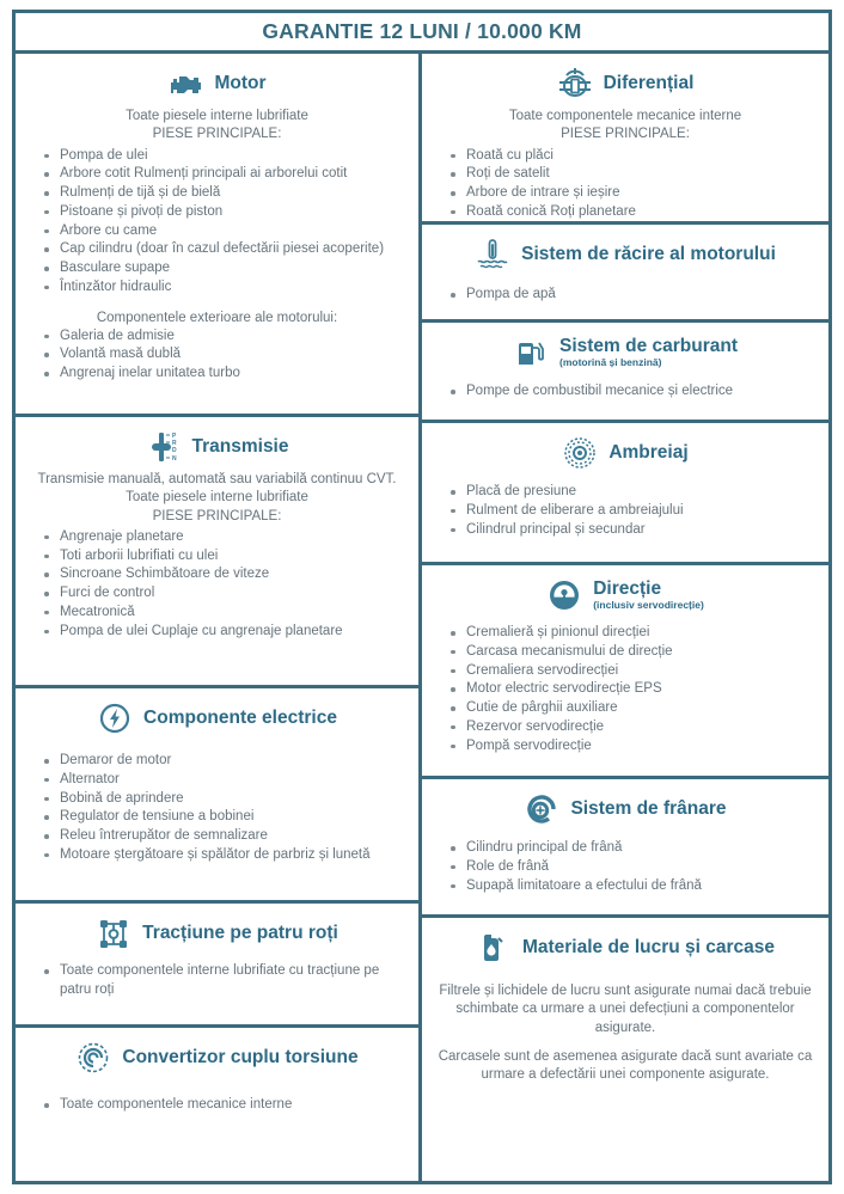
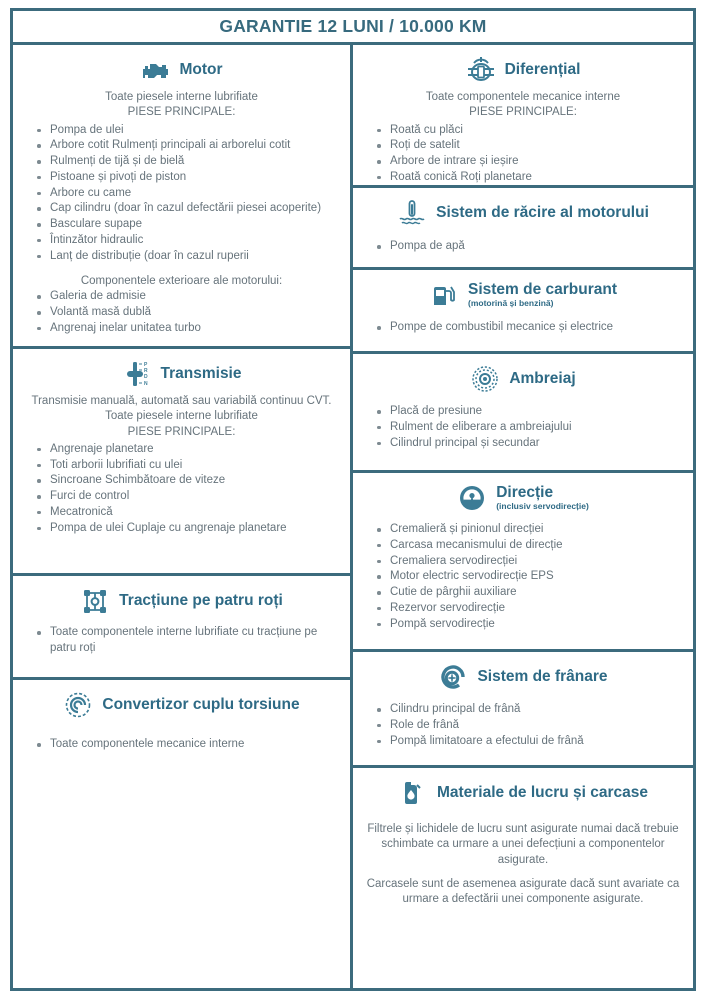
  GARANTIE 12 LUNI / 10.000 KM
  Motor
  Toate piesele interne lubrifiate
  PIESE PRINCIPALE:
  Pompa de ulei
  Arbore cotit Rulmenți principali ai arborelui cotit
  Rulmenți de tijă și de bielă
  Pistoane și pivoți de piston
  Arbore cu came
  Cap cilindru (doar în cazul defectării piesei acoperite)
  Basculare supape
  Întinzător hidraulic
+ Lanț de distribuție (doar în cazul ruperii
  Componentele exterioare ale motorului:
  Galeria de admisie
  Volantă masă dublă
  Angrenaj inelar unitatea turbo
  Transmisie
  Transmisie manuală, automată sau variabilă continuu CVT.
  Toate piesele interne lubrifiate
  PIESE PRINCIPALE:
  Angrenaje planetare
  Toti arborii lubrifiati cu ulei
  Sincroane Schimbătoare de viteze
  Furci de control
  Mecatronică
  Pompa de ulei Cuplaje cu angrenaje planetare
- Componente electrice
- Demaror de motor
- Alternator
- Bobină de aprindere
- Regulator de tensiune a bobinei
- Releu întrerupător de semnalizare
- Motoare ștergătoare și spălător de parbriz și lunetă
  Tracțiune pe patru roți
  Toate componentele interne lubrifiate cu tracțiune pe patru roți
  Convertizor cuplu torsiune
  Toate componentele mecanice interne
  Diferențial
  Toate componentele mecanice interne
  PIESE PRINCIPALE:
  Roată cu plăci
  Roți de satelit
  Arbore de intrare și ieșire
  Roată conică Roți planetare
  Sistem de răcire al motorului
  Pompa de apă
  Sistem de carburant
  (motorină și benzină)
  Pompe de combustibil mecanice și electrice
  Ambreiaj
  Placă de presiune
  Rulment de eliberare a ambreiajului
  Cilindrul principal și secundar
  Direcție
  (inclusiv servodirecție)
  Cremalieră și pinionul direcției
  Carcasa mecanismului de direcție
  Cremaliera servodirecției
  Motor electric servodirecție EPS
  Cutie de pârghii auxiliare
  Rezervor servodirecție
  Pompă servodirecție
  Sistem de frânare
  Cilindru principal de frână
  Role de frână
- Supapă limitatoare a efectului de frână
+ Pompă limitatoare a efectului de frână
  Materiale de lucru și carcase
  Filtrele și lichidele de lucru sunt asigurate numai dacă trebuie schimbate ca urmare a unei defecțiuni a componentelor asigurate.
  Carcasele sunt de asemenea asigurate dacă sunt avariate ca urmare a defectării unei componente asigurate.
